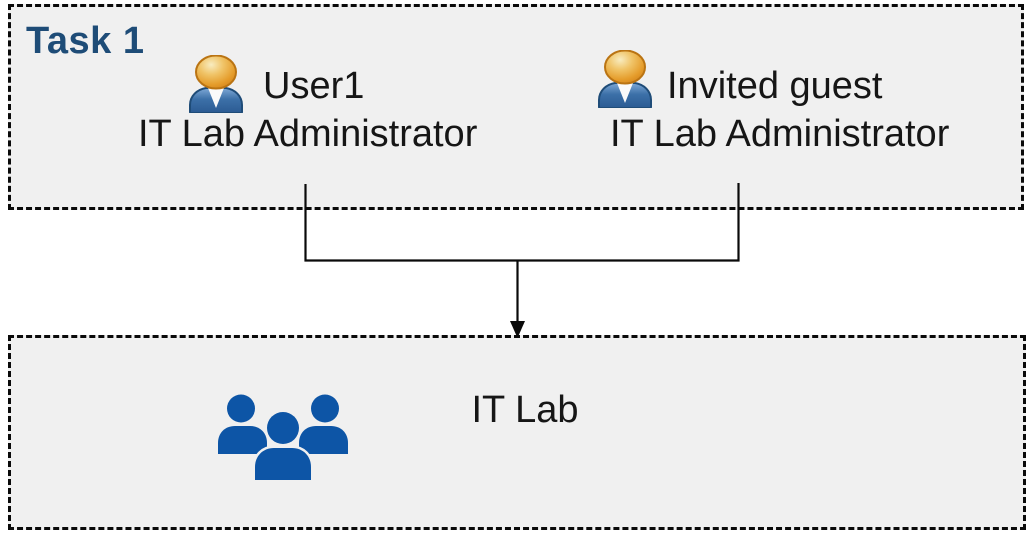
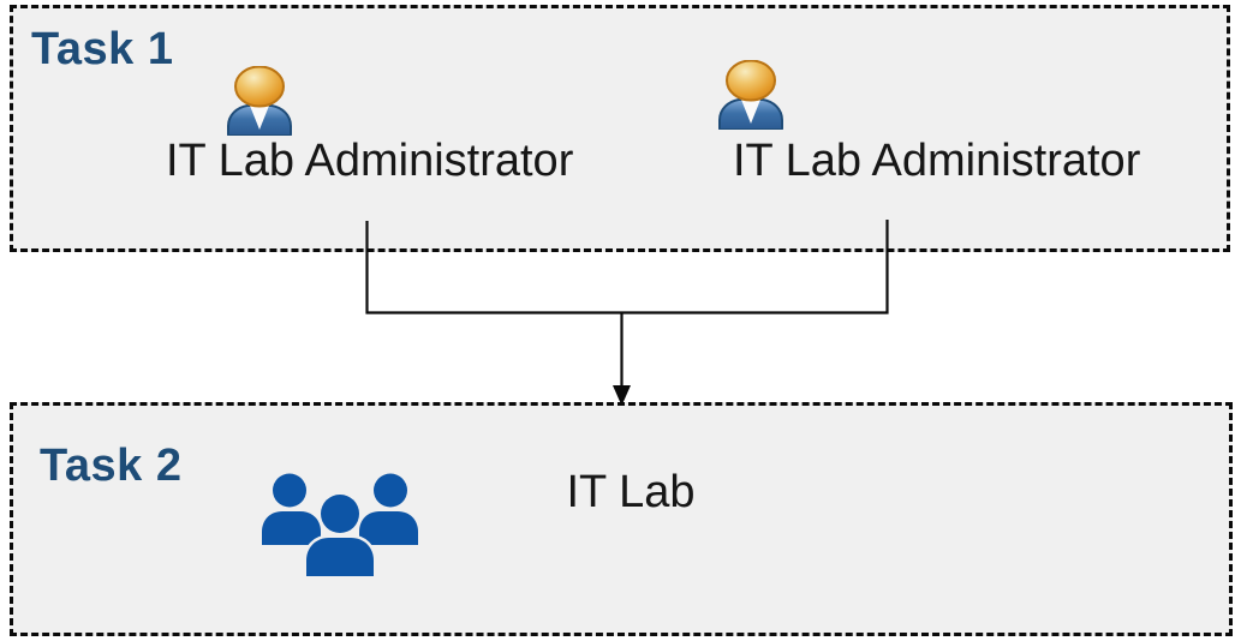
  Task 1
- User1
  IT Lab Administrator
- Invited guest
  IT Lab Administrator
+ Task 2
  IT Lab
